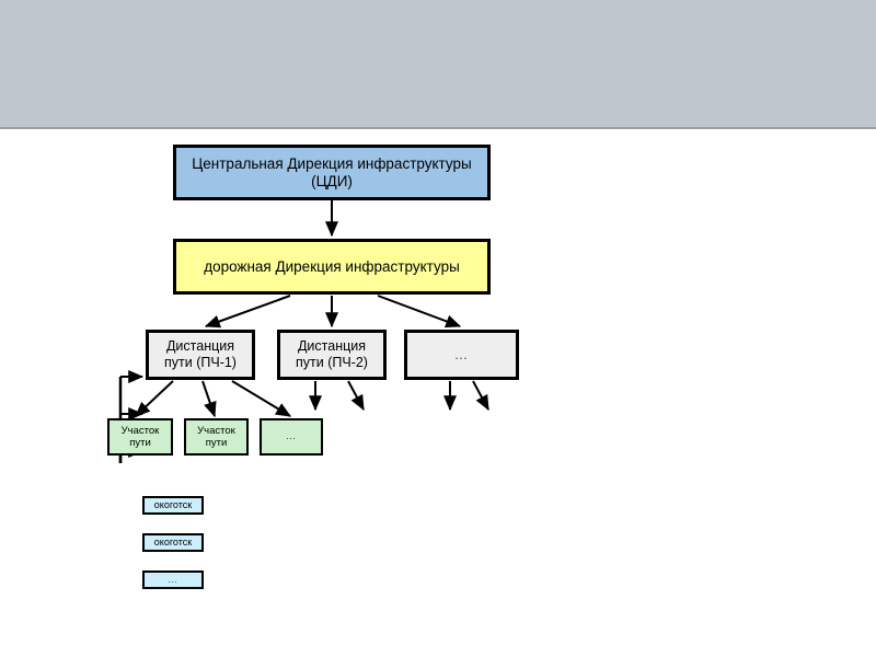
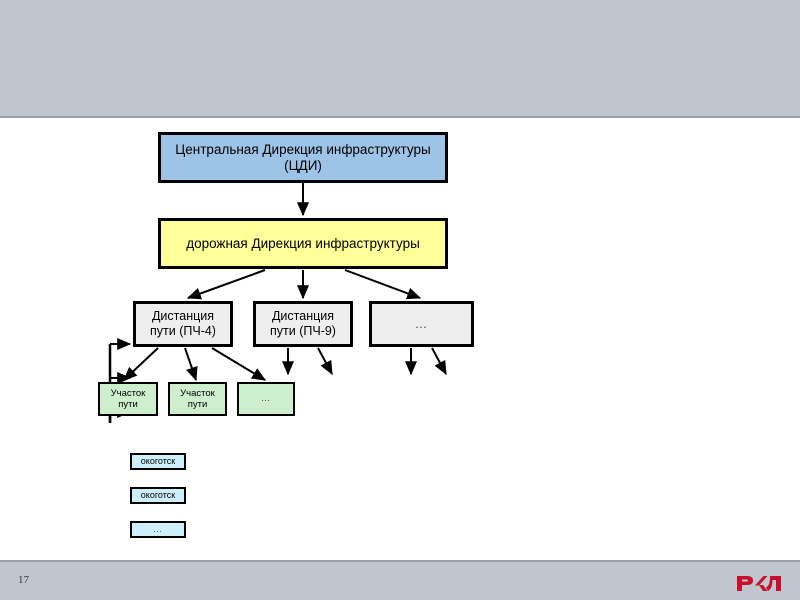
  Центральная Дирекция инфраструктуры
  (ЦДИ)
  дорожная Дирекция инфраструктуры
  Дистанция
- пути (ПЧ-1)
+ пути (ПЧ-4)
  Дистанция
- пути (ПЧ-2)
+ пути (ПЧ-9)
  …
  Участок
  пути
  Участок
  пути
  …
  окоготск
  окоготск
  …
+ 17
